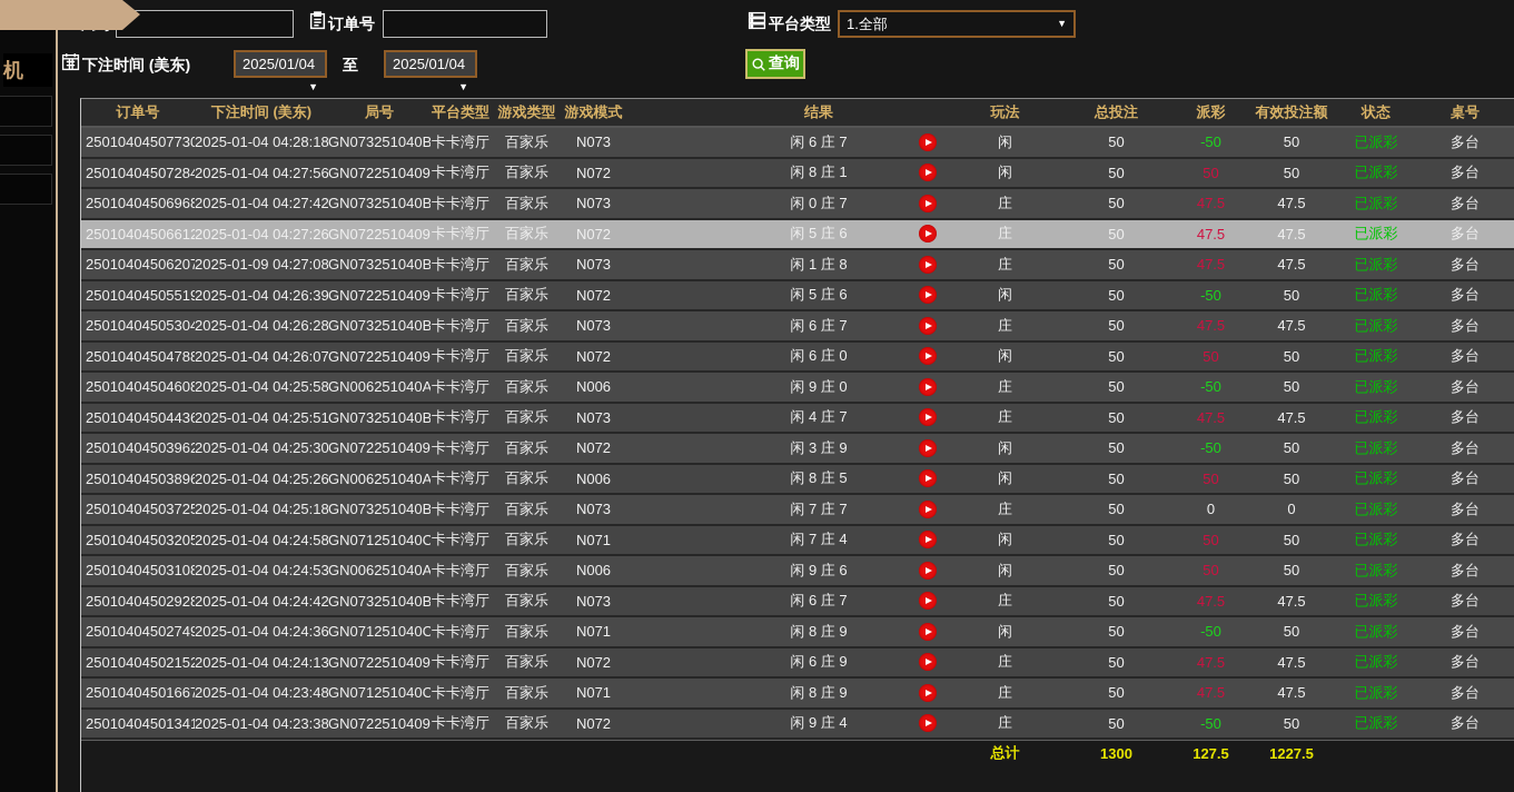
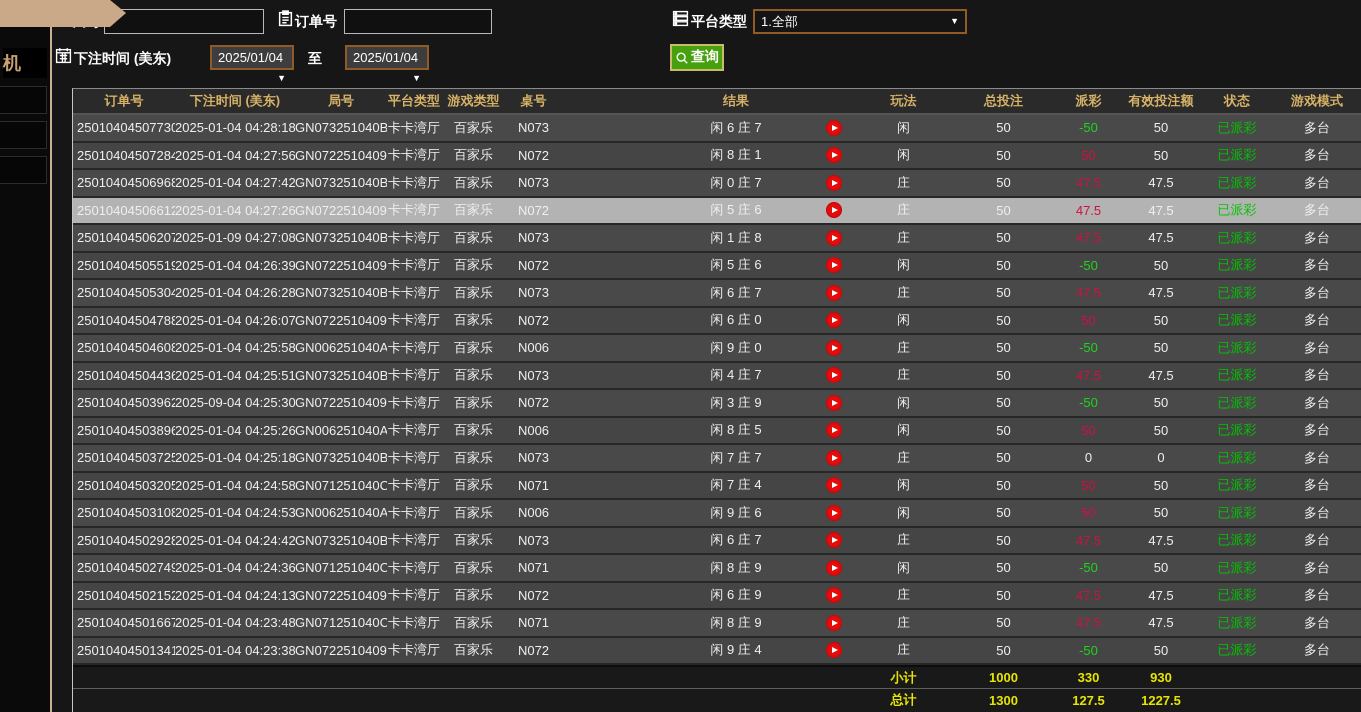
  机
  订单号
  平台类型
  1.全部
  ▼
  下注时间 (美东)
  2025/01/04
  ▼
  至
  2025/01/04
  ▼
  查询
  订单号
  下注时间 (美东)
  局号
  平台类型
  游戏类型
- 游戏模式
+ 桌号
  结果
  玩法
  总投注
  派彩
  有效投注额
  状态
- 桌号
+ 游戏模式
  25010404507730
  2025-01-04 04:28:18
  GN073251040B
  卡卡湾厅
  百家乐
  N073
  闲 6 庄 7
  闲
  50
  -50
  50
  已派彩
  多台
  25010404507284
  2025-01-04 04:27:56
  GN0722510409
  卡卡湾厅
  百家乐
  N072
  闲 8 庄 1
  闲
  50
  50
  50
  已派彩
  多台
  25010404506968
  2025-01-04 04:27:42
  GN073251040B
  卡卡湾厅
  百家乐
  N073
  闲 0 庄 7
  庄
  50
  47.5
  47.5
  已派彩
  多台
  25010404506612
  2025-01-04 04:27:26
  GN0722510409
  卡卡湾厅
  百家乐
  N072
  闲 5 庄 6
  庄
  50
  47.5
  47.5
  已派彩
  多台
  25010404506207
  2025-01-09 04:27:08
  GN073251040B
  卡卡湾厅
  百家乐
  N073
  闲 1 庄 8
  庄
  50
  47.5
  47.5
  已派彩
  多台
  25010404505519
  2025-01-04 04:26:39
  GN0722510409
  卡卡湾厅
  百家乐
  N072
  闲 5 庄 6
  闲
  50
  -50
  50
  已派彩
  多台
  25010404505304
  2025-01-04 04:26:28
  GN073251040B
  卡卡湾厅
  百家乐
  N073
  闲 6 庄 7
  庄
  50
  47.5
  47.5
  已派彩
  多台
  25010404504788
  2025-01-04 04:26:07
  GN0722510409
  卡卡湾厅
  百家乐
  N072
  闲 6 庄 0
  闲
  50
  50
  50
  已派彩
  多台
  25010404504608
  2025-01-04 04:25:58
  GN006251040A
  卡卡湾厅
  百家乐
  N006
  闲 9 庄 0
  庄
  50
  -50
  50
  已派彩
  多台
  25010404504436
  2025-01-04 04:25:51
  GN073251040B
  卡卡湾厅
  百家乐
  N073
  闲 4 庄 7
  庄
  50
  47.5
  47.5
  已派彩
  多台
  25010404503962
- 2025-01-04 04:25:30
+ 2025-09-04 04:25:30
  GN0722510409
  卡卡湾厅
  百家乐
  N072
  闲 3 庄 9
  闲
  50
  -50
  50
  已派彩
  多台
  25010404503896
  2025-01-04 04:25:26
  GN006251040A
  卡卡湾厅
  百家乐
  N006
  闲 8 庄 5
  闲
  50
  50
  50
  已派彩
  多台
  25010404503725
  2025-01-04 04:25:18
  GN073251040B
  卡卡湾厅
  百家乐
  N073
  闲 7 庄 7
  庄
  50
  0
  0
  已派彩
  多台
  25010404503205
  2025-01-04 04:24:58
  GN071251040C
  卡卡湾厅
  百家乐
  N071
  闲 7 庄 4
  闲
  50
  50
  50
  已派彩
  多台
  25010404503108
  2025-01-04 04:24:53
  GN006251040A
  卡卡湾厅
  百家乐
  N006
  闲 9 庄 6
  闲
  50
  50
  50
  已派彩
  多台
  25010404502928
  2025-01-04 04:24:42
  GN073251040B
  卡卡湾厅
  百家乐
  N073
  闲 6 庄 7
  庄
  50
  47.5
  47.5
  已派彩
  多台
  25010404502749
  2025-01-04 04:24:36
  GN071251040C
  卡卡湾厅
  百家乐
  N071
  闲 8 庄 9
  闲
  50
  -50
  50
  已派彩
  多台
  25010404502152
  2025-01-04 04:24:13
  GN0722510409
  卡卡湾厅
  百家乐
  N072
  闲 6 庄 9
  庄
  50
  47.5
  47.5
  已派彩
  多台
  25010404501667
  2025-01-04 04:23:48
  GN071251040C
  卡卡湾厅
  百家乐
  N071
  闲 8 庄 9
  庄
  50
  47.5
  47.5
  已派彩
  多台
  25010404501341
  2025-01-04 04:23:38
  GN0722510409
  卡卡湾厅
  百家乐
  N072
  闲 9 庄 4
  庄
  50
  -50
  50
  已派彩
  多台
+ 小计
+ 1000
+ 330
+ 930
  总计
  1300
  127.5
  1227.5
